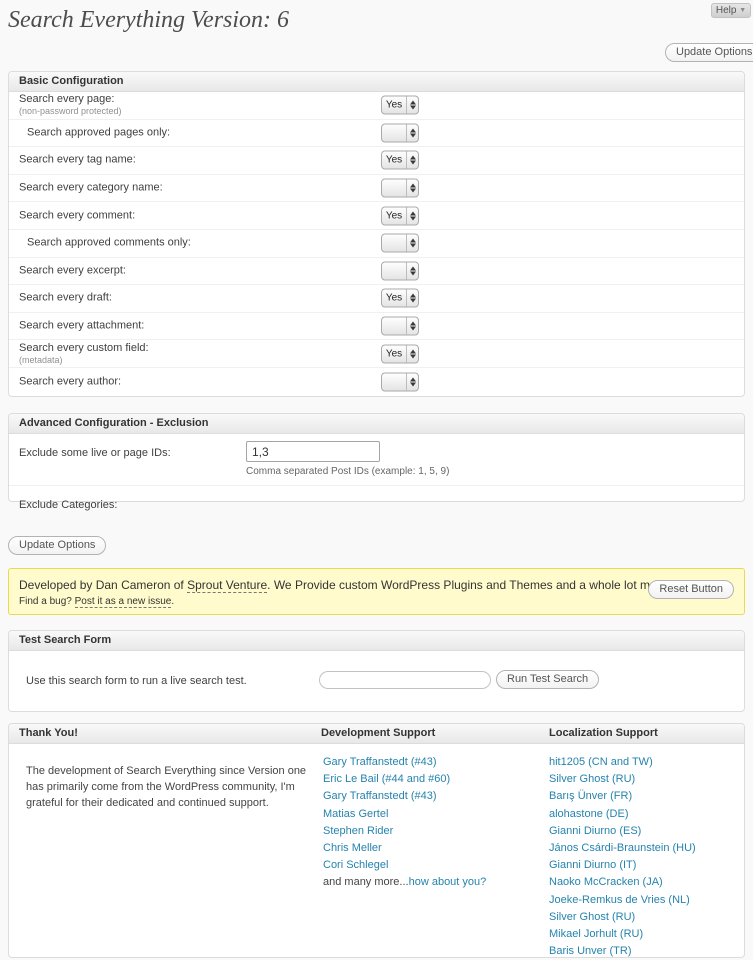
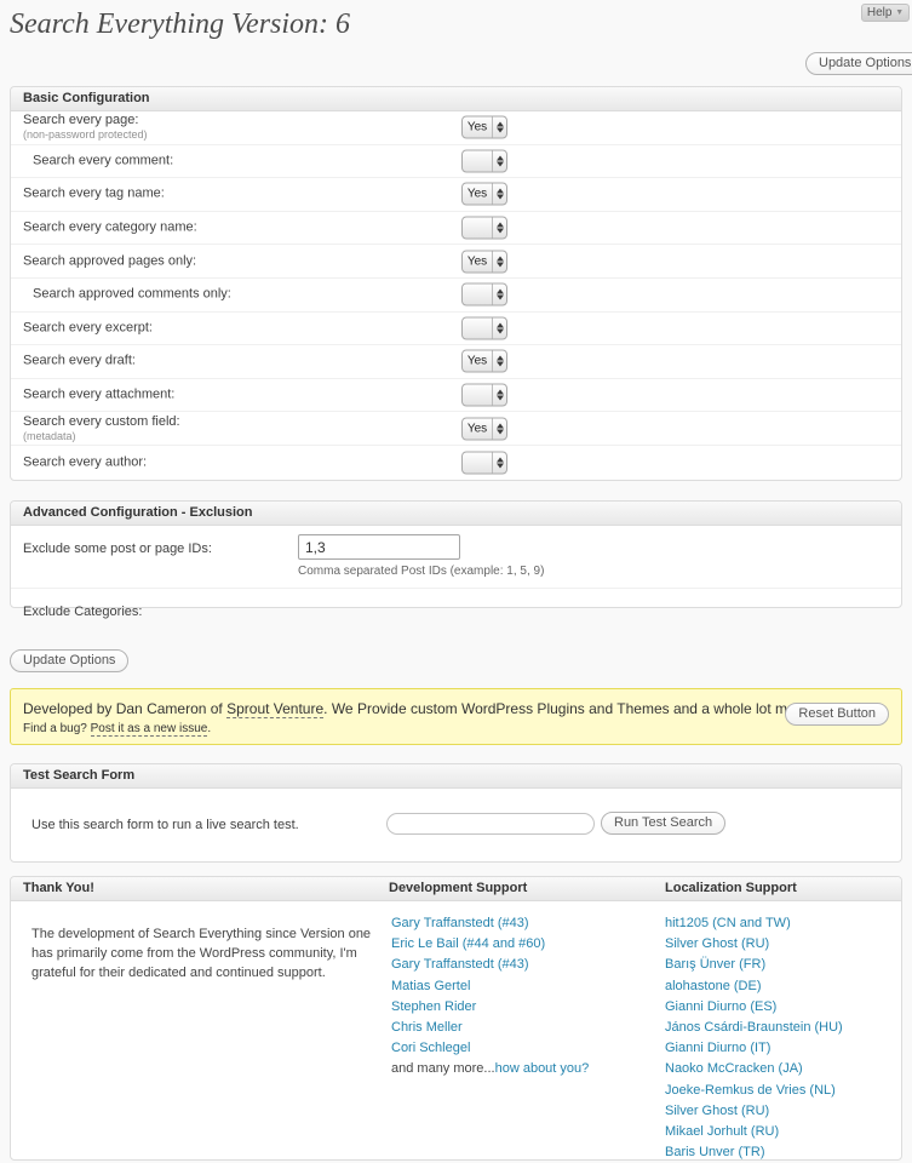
  Help
  Search Everything Version: 6
  Update Options
  Basic Configuration
  Search every page:
  (non-password protected)
  Yes
- Search approved pages only:
+ Search every comment:
  Search every tag name:
  Yes
  Search every category name:
- Search every comment:
+ Search approved pages only:
  Yes
  Search approved comments only:
  Search every excerpt:
  Search every draft:
  Yes
  Search every attachment:
  Search every custom field:
  (metadata)
  Yes
  Search every author:
  Advanced Configuration - Exclusion
- Exclude some live or page IDs:
+ Exclude some post or page IDs:
  1,3
  Comma separated Post IDs (example: 1, 5, 9)
  Exclude Categories:
  Update Options
  Developed by Dan Cameron of Sprout Venture. We Provide custom WordPress Plugins and Themes and a whole lot m
  Find a bug? Post it as a new issue.
  Reset Button
  Test Search Form
  Use this search form to run a live search test.
  Run Test Search
  Thank You!
  Development Support
  Localization Support
  The development of Search Everything since Version one has primarily come from the WordPress community, I'm grateful for their dedicated and continued support.
  Gary Traffanstedt (#43)
  Eric Le Bail (#44 and #60)
  Gary Traffanstedt (#43)
  Matias Gertel
  Stephen Rider
  Chris Meller
  Cori Schlegel
  and many more...how about you?
  hit1205 (CN and TW)
  Silver Ghost (RU)
  Barış Ünver (FR)
  alohastone (DE)
  Gianni Diurno (ES)
  János Csárdi-Braunstein (HU)
  Gianni Diurno (IT)
  Naoko McCracken (JA)
  Joeke-Remkus de Vries (NL)
  Silver Ghost (RU)
  Mikael Jorhult (RU)
  Baris Unver (TR)
